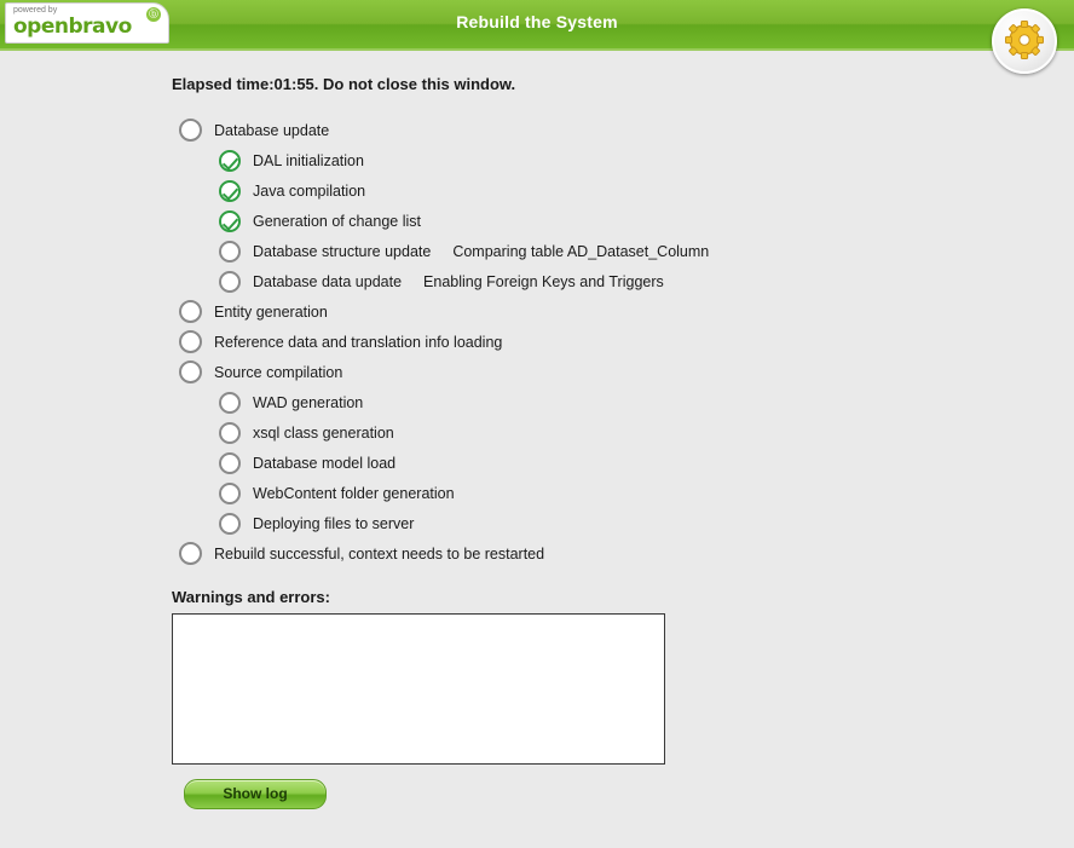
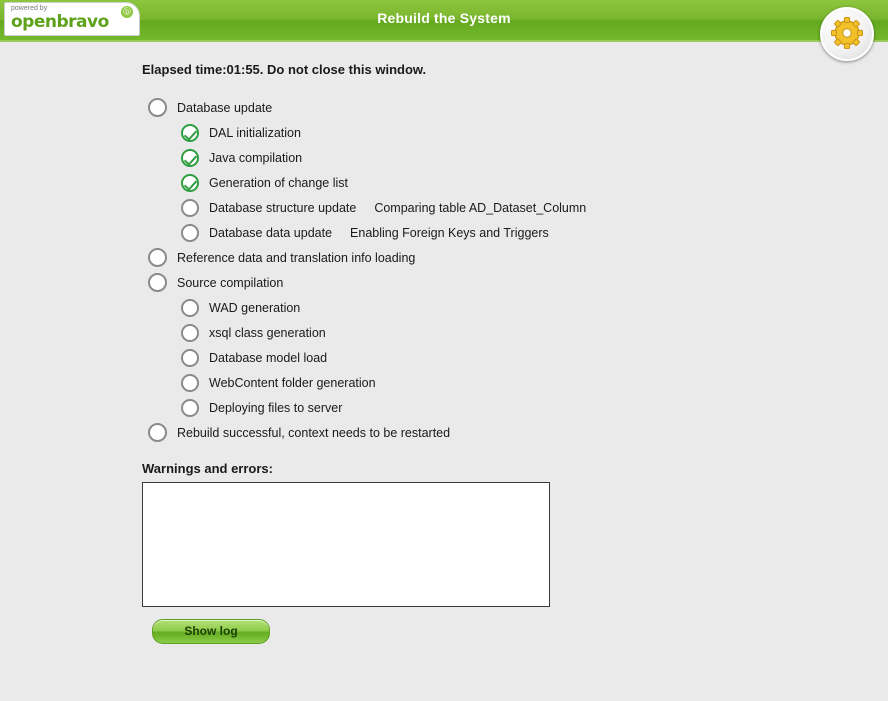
  openbravo
  ⓑ
  Rebuild the System
  Elapsed time:01:55. Do not close this window.
  Database update
  DAL initialization
  Java compilation
  Generation of change list
  Database structure update
  Comparing table AD_Dataset_Column
  Database data update
  Enabling Foreign Keys and Triggers
- Entity generation
  Reference data and translation info loading
  Source compilation
  WAD generation
  xsql class generation
  Database model load
  WebContent folder generation
  Deploying files to server
  Rebuild successful, context needs to be restarted
  Warnings and errors:
  Show log
